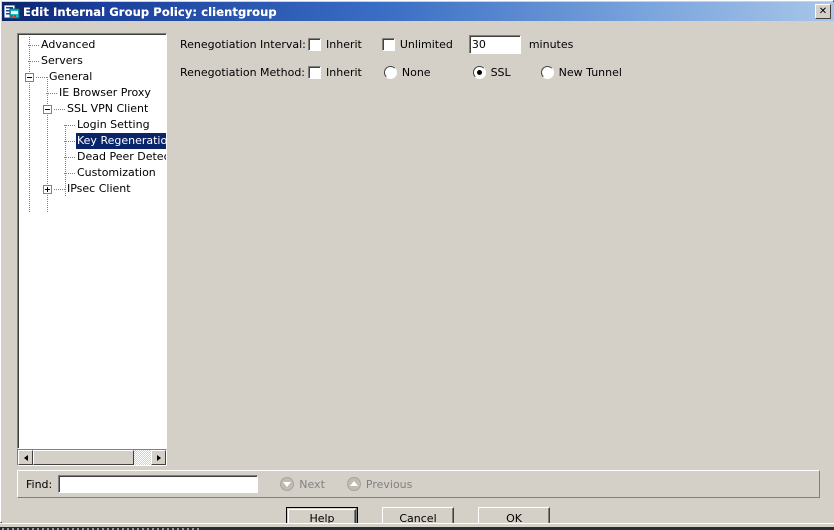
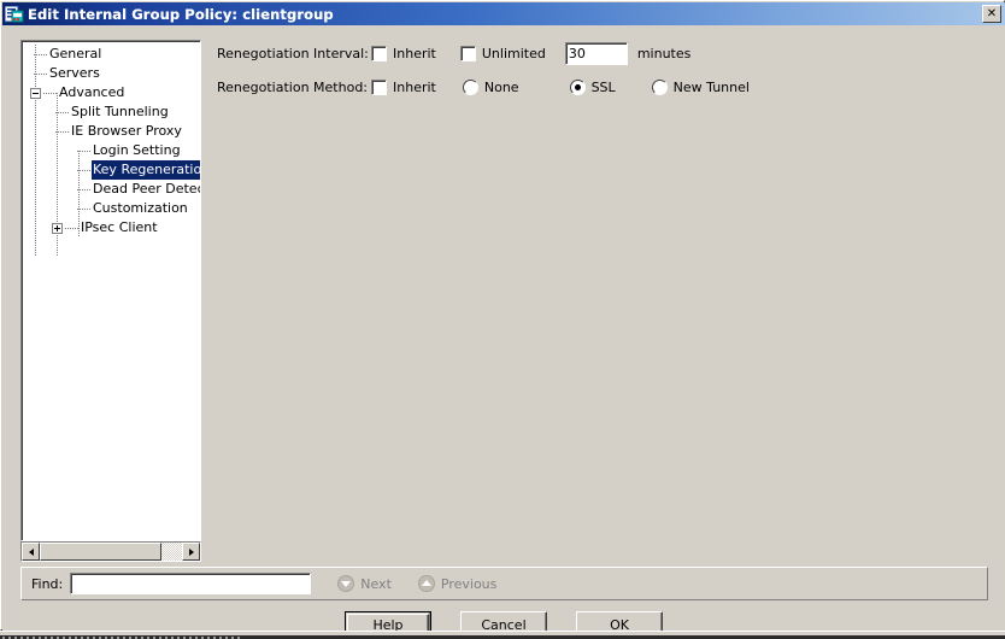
  Edit Internal Group Policy: clientgroup
  ✕
- Advanced
+ General
  Servers
- General
+ Advanced
+ Split Tunneling
  IE Browser Proxy
- SSL VPN Client
  Login Setting
  Key Regeneratio
  Dead Peer Dete
  Customization
  IPsec Client
  Renegotiation Interval:
  Inherit
  Unlimited
  30
  minutes
  Renegotiation Method:
  Inherit
  None
  SSL
  New Tunnel
  Find:
  Next
  Previous
  Help
  Cancel
  OK
